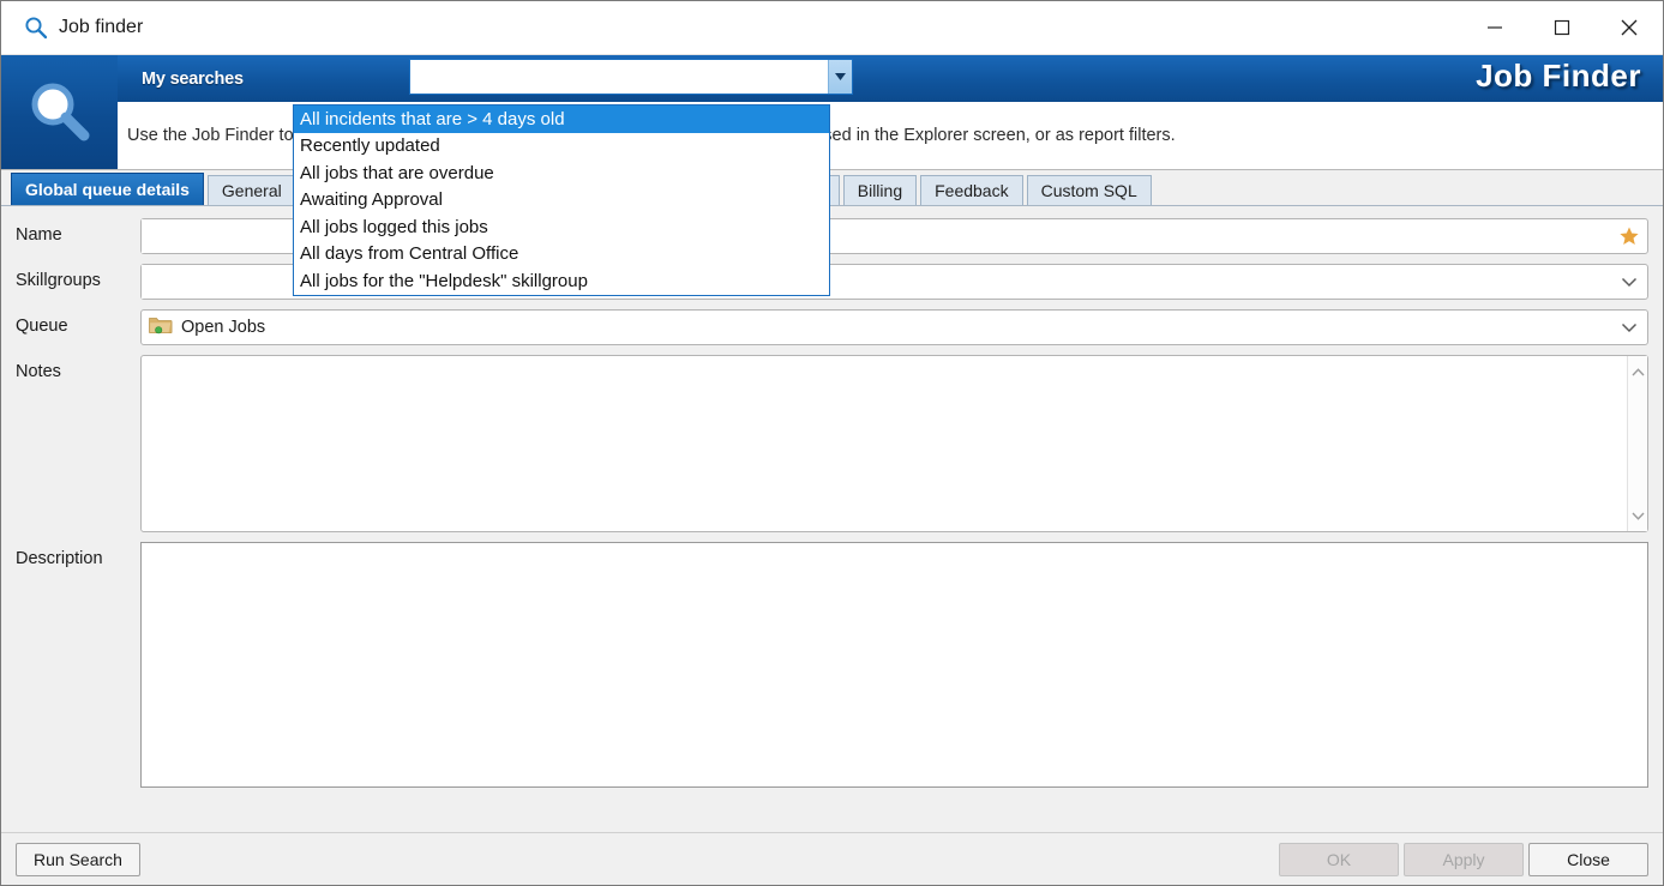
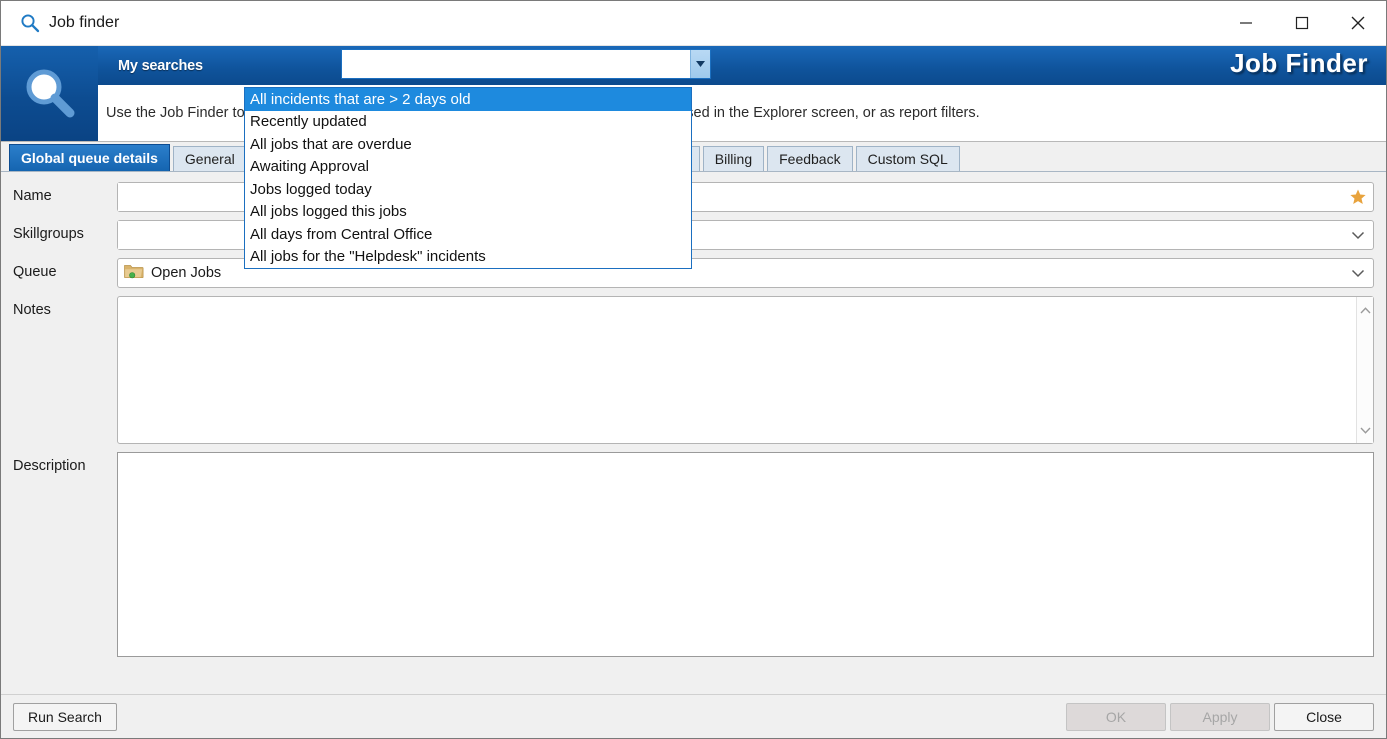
  Job finder
  My searches
  Job Finder
  Global queue details
  General
  Billing
  Feedback
  Custom SQL
  Name
  Skillgroups
  Queue
  Open Jobs
  Notes
  Description
  Run Search
  OK
  Apply
  Close
- All incidents that are > 4 days old
+ All incidents that are > 2 days old
  Recently updated
  All jobs that are overdue
  Awaiting Approval
+ Jobs logged today
  All jobs logged this jobs
  All days from Central Office
- All jobs for the "Helpdesk" skillgroup
+ All jobs for the "Helpdesk" incidents
